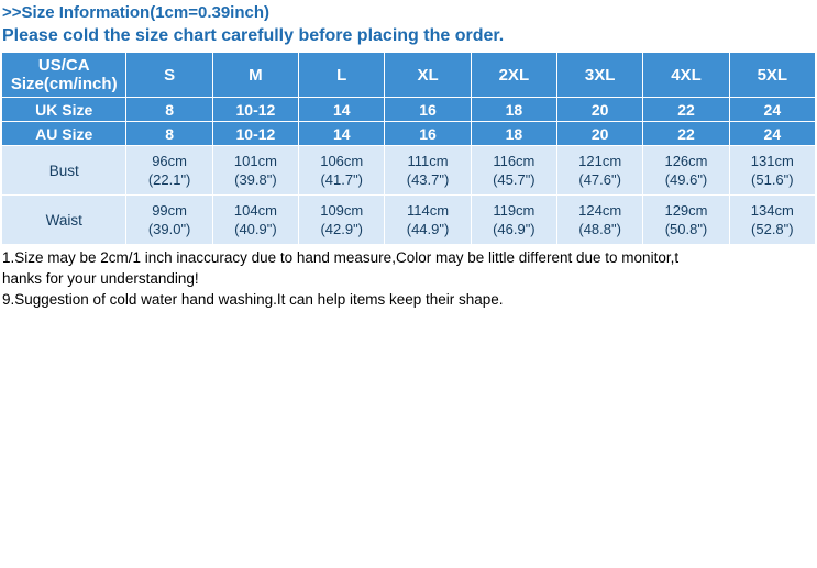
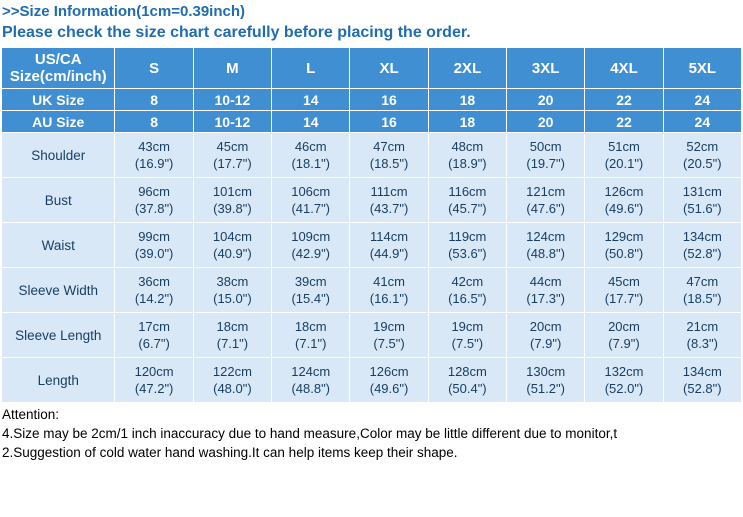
  >>Size Information(1cm=0.39inch)
- Please cold the size chart carefully before placing the order.
+ Please check the size chart carefully before placing the order.
  US/CA Size(cm/inch)	S	M	L	XL	2XL	3XL	4XL	5XL
  UK Size	8	10-12	14	16	18	20	22	24
  AU Size	8	10-12	14	16	18	20	22	24
+ Shoulder	43cm(16.9")	45cm(17.7")	46cm(18.1")	47cm(18.5")	48cm(18.9")	50cm(19.7")	51cm(20.1")	52cm(20.5")
- Bust	96cm(22.1")	101cm(39.8")	106cm(41.7")	111cm(43.7")	116cm(45.7")	121cm(47.6")	126cm(49.6")	131cm(51.6")
+ Bust	96cm(37.8")	101cm(39.8")	106cm(41.7")	111cm(43.7")	116cm(45.7")	121cm(47.6")	126cm(49.6")	131cm(51.6")
- Waist	99cm(39.0")	104cm(40.9")	109cm(42.9")	114cm(44.9")	119cm(46.9")	124cm(48.8")	129cm(50.8")	134cm(52.8")
+ Waist	99cm(39.0")	104cm(40.9")	109cm(42.9")	114cm(44.9")	119cm(53.6")	124cm(48.8")	129cm(50.8")	134cm(52.8")
+ Sleeve Width	36cm(14.2")	38cm(15.0")	39cm(15.4")	41cm(16.1")	42cm(16.5")	44cm(17.3")	45cm(17.7")	47cm(18.5")
+ Sleeve Length	17cm(6.7")	18cm(7.1")	18cm(7.1")	19cm(7.5")	19cm(7.5")	20cm(7.9")	20cm(7.9")	21cm(8.3")
+ Length	120cm(47.2")	122cm(48.0")	124cm(48.8")	126cm(49.6")	128cm(50.4")	130cm(51.2")	132cm(52.0")	134cm(52.8")
+ Attention:
- 1.Size may be 2cm/1 inch inaccuracy due to hand measure,Color may be little different due to monitor,t
+ 4.Size may be 2cm/1 inch inaccuracy due to hand measure,Color may be little different due to monitor,t
- hanks for your understanding!
- 9.Suggestion of cold water hand washing.It can help items keep their shape.
+ 2.Suggestion of cold water hand washing.It can help items keep their shape.
